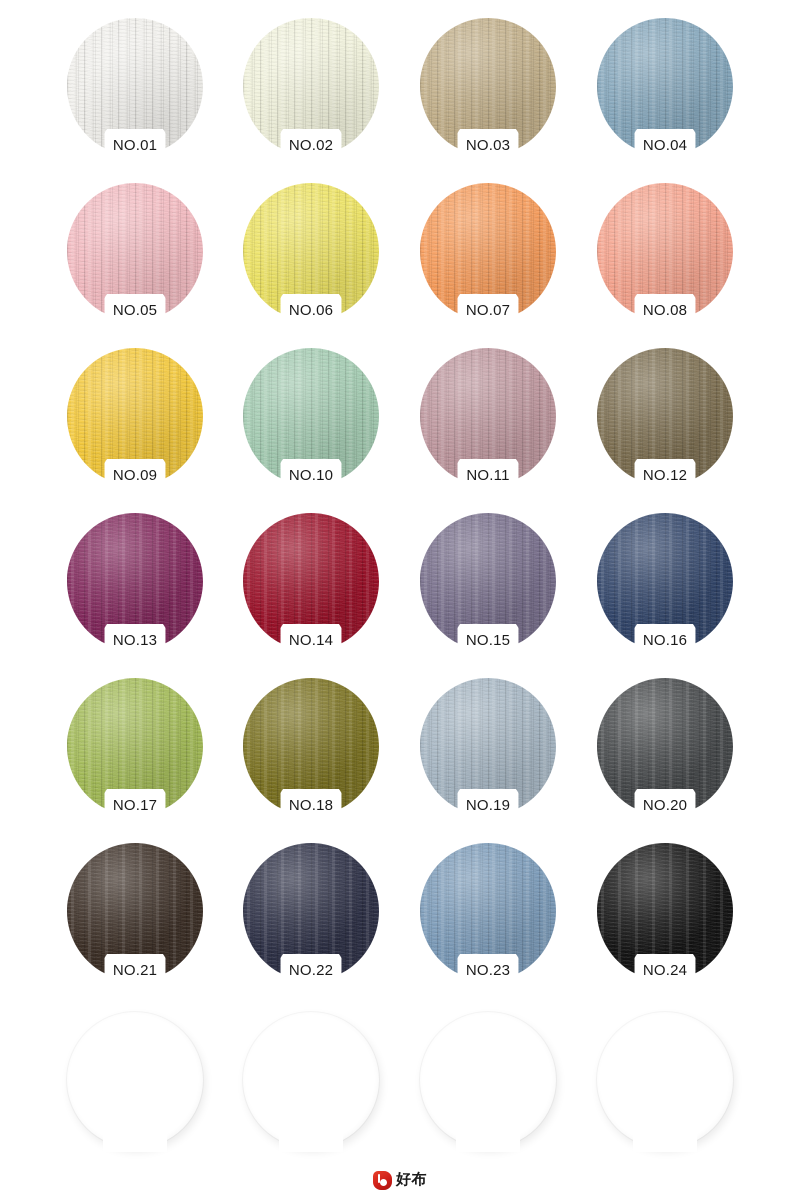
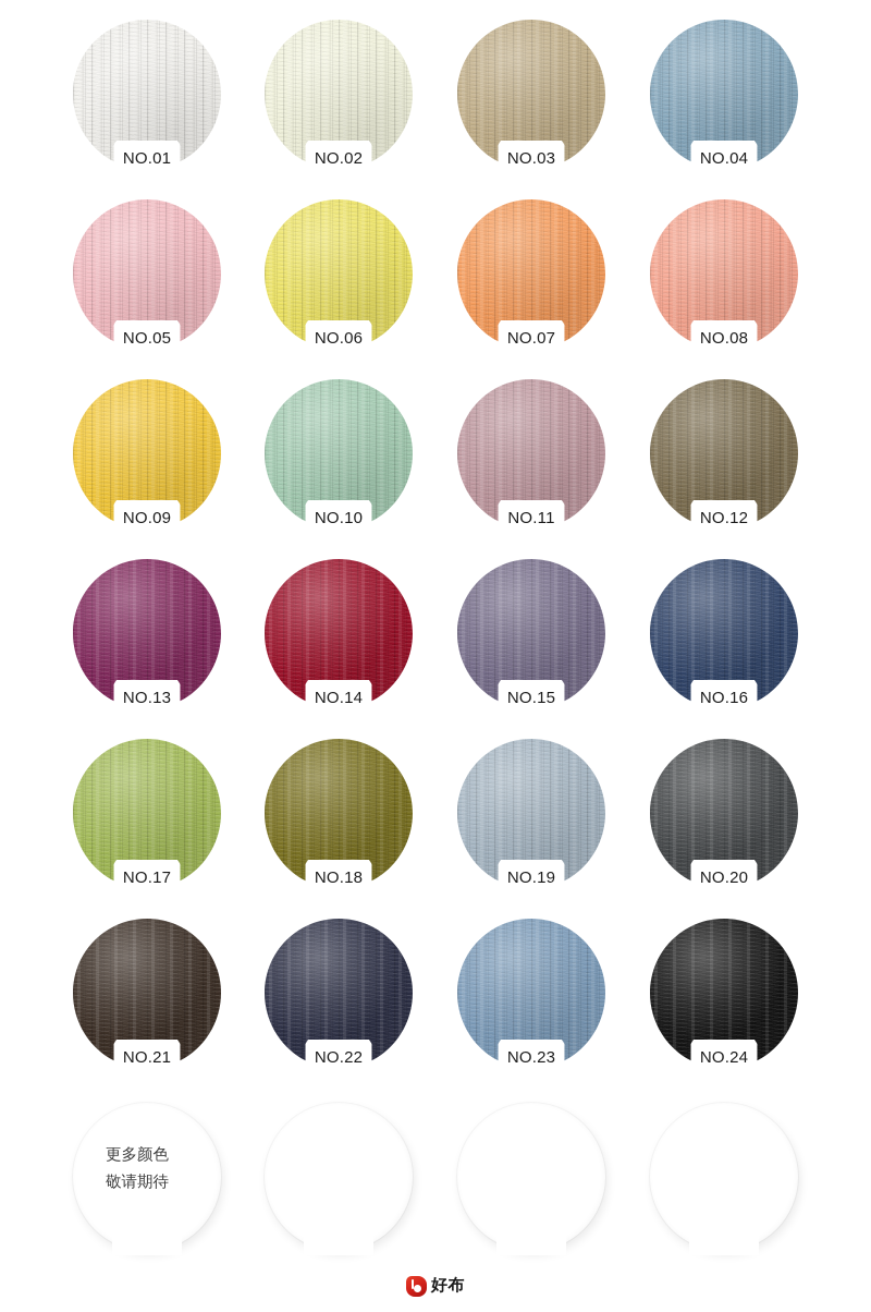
  NO.01
  NO.02
  NO.03
  NO.04
  NO.05
  NO.06
  NO.07
  NO.08
  NO.09
  NO.10
  NO.11
  NO.12
  NO.13
  NO.14
  NO.15
  NO.16
  NO.17
  NO.18
  NO.19
  NO.20
  NO.21
  NO.22
  NO.23
  NO.24
+ 更多颜色
+ 敬请期待
  好布
